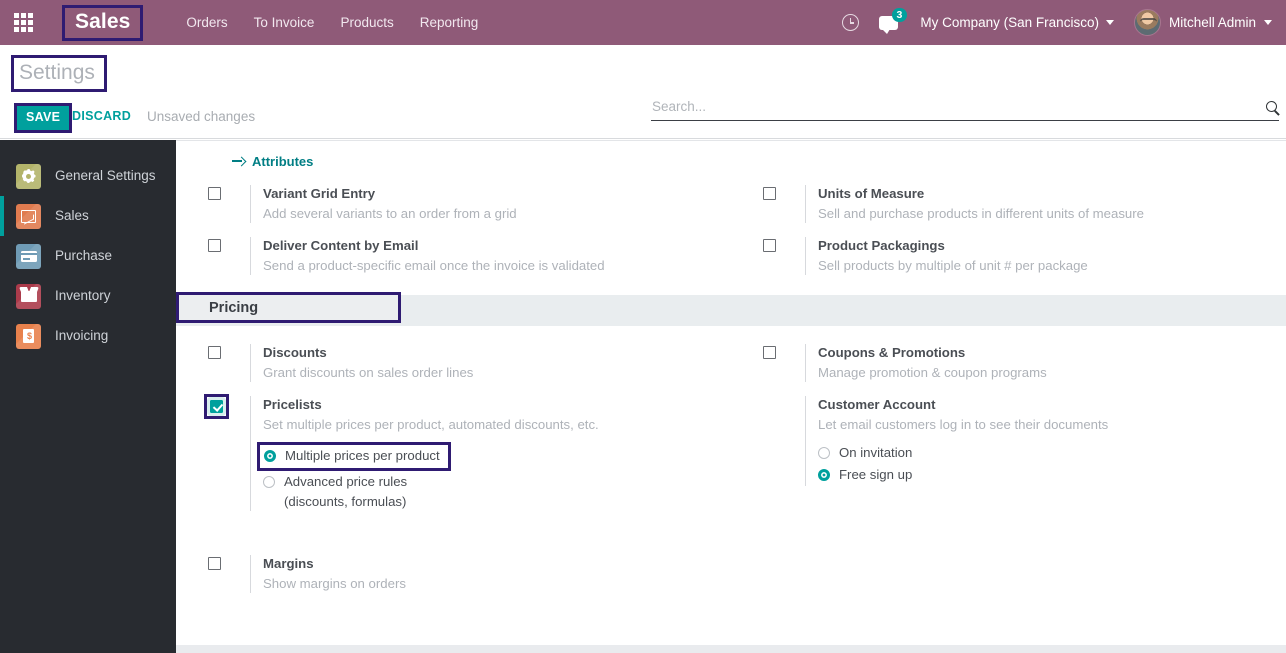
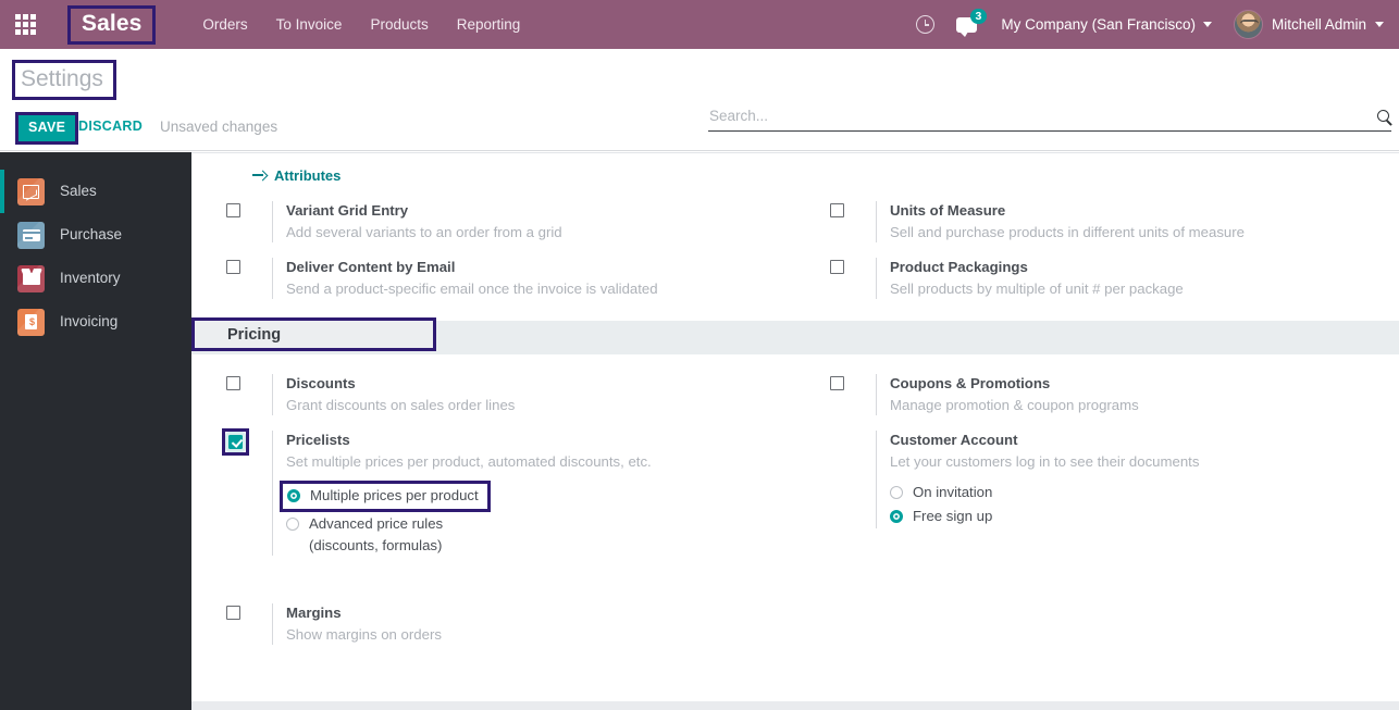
  Sales
  Orders
  To Invoice
  Products
  Reporting
  3
  My Company (San Francisco)
  Mitchell Admin
  Settings
  SAVE
  DISCARD
  Unsaved changes
  Search...
- General Settings
  Sales
  Purchase
  Inventory
  Invoicing
  Attributes
  Variant Grid Entry
  Add several variants to an order from a grid
  Deliver Content by Email
  Send a product-specific email once the invoice is validated
  Units of Measure
  Sell and purchase products in different units of measure
  Product Packagings
  Sell products by multiple of unit # per package
  Pricing
  Discounts
  Grant discounts on sales order lines
  Pricelists
  Set multiple prices per product, automated discounts, etc.
  Multiple prices per product
  Advanced price rules
  (discounts, formulas)
  Margins
  Show margins on orders
  Coupons & Promotions
  Manage promotion & coupon programs
  Customer Account
- Let email customers log in to see their documents
+ Let your customers log in to see their documents
  On invitation
  Free sign up
